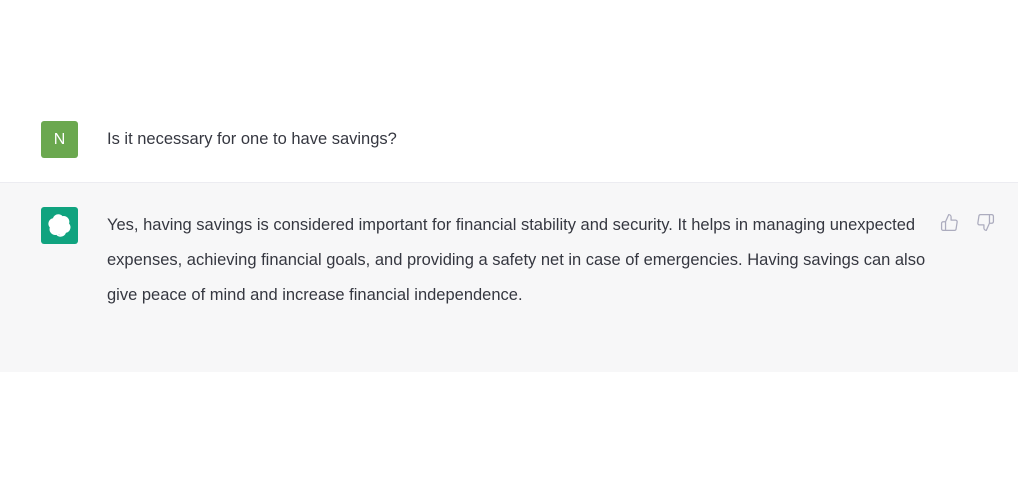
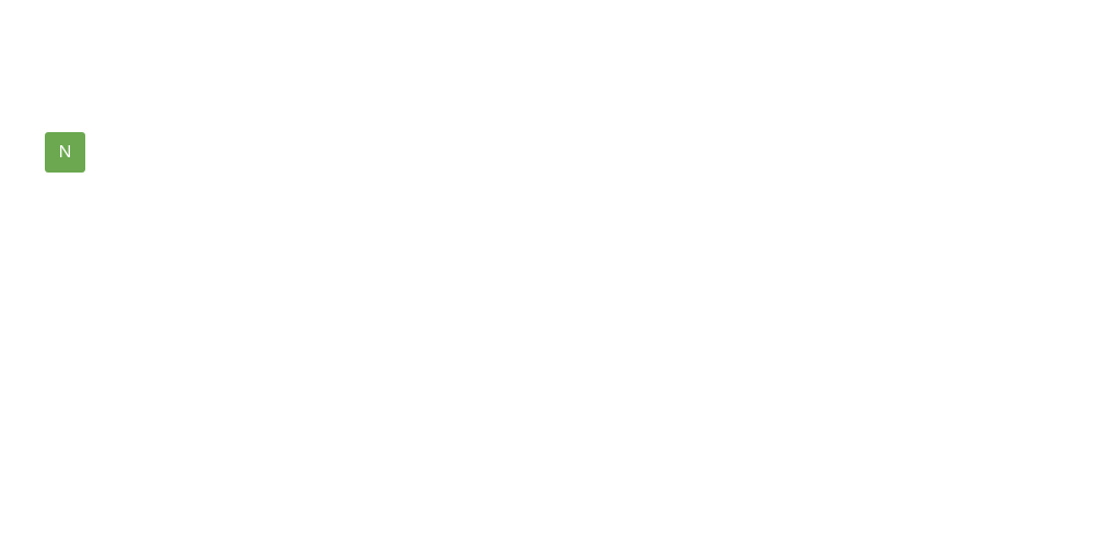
  N
- Is it necessary for one to have savings?
- Yes, having savings is considered important for financial stability and security. It helps in managing unexpected expenses, achieving financial goals, and providing a safety net in case of emergencies. Having savings can also give peace of mind and increase financial independence.
